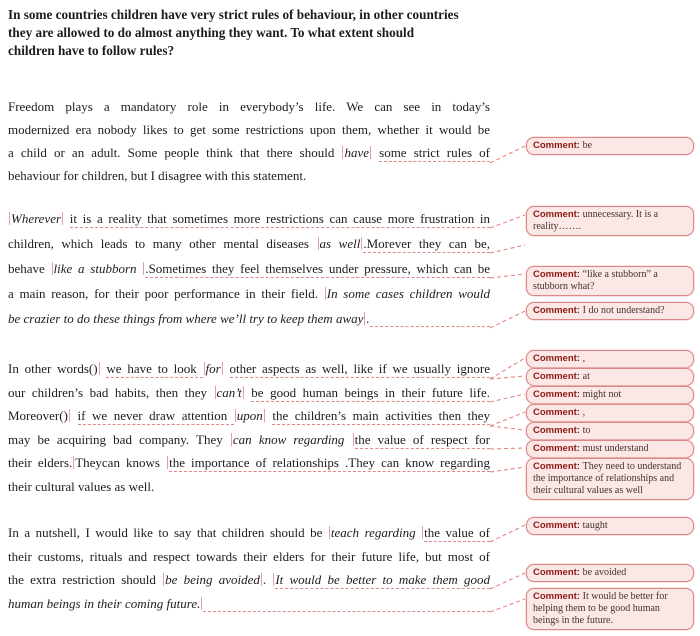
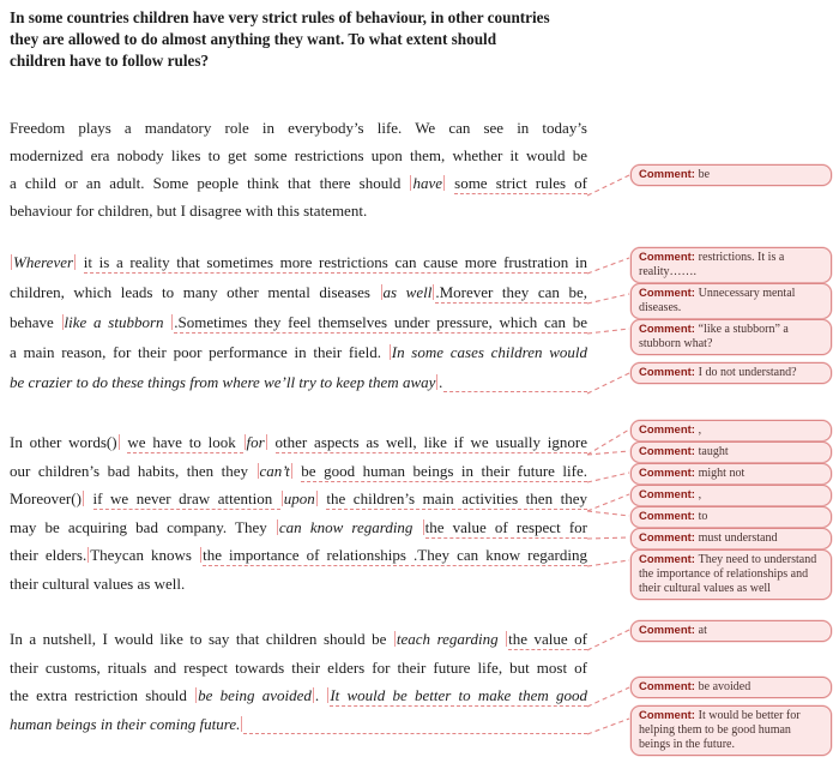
  In some countries children have very strict rules of behaviour, in other countries
  they are allowed to do almost anything they want. To what extent should
  children have to follow rules?
  Freedom plays a mandatory role in everybody’s life. We can see in today’s
  modernized era nobody likes to get some restrictions upon them, whether it would be
  a child or an adult. Some people think that there should have some strict rules of
  behaviour for children, but I disagree with this statement.
  Wherever it is a reality that sometimes more restrictions can cause more frustration in
  children, which leads to many other mental diseases as well .Morever they can be,
  behave like a stubborn .Sometimes they feel themselves under pressure, which can be
  a main reason, for their poor performance in their field. In some cases children would
  be crazier to do these things from where we’ll try to keep them away
  .
  In other words() we have to look for other aspects as well, like if we usually ignore
  our children’s bad habits, then they can’t be good human beings in their future life.
  Moreover() if we never draw attention upon the children’s main activities then they
  may be acquiring bad company. They can know regarding the value of respect for
  their elders. Theycan knows the importance of relationships .They can know regarding
  their cultural values as well.
  In a nutshell, I would like to say that children should be teach regarding the value of
  their customs, rituals and respect towards their elders for their future life, but most of
  the extra restriction should be being avoided . It would be better to make them good
  human beings in their coming future.
  Comment: be
- Comment: unnecessary. It is a reality…….
+ Comment: restrictions. It is a reality…….
+ Comment: Unnecessary mental diseases.
  Comment: “like a stubborn” a stubborn what?
  Comment: I do not understand?
  Comment: ,
- Comment: at
+ Comment: taught
  Comment: might not
  Comment: ,
  Comment: to
  Comment: must understand
  Comment: They need to understand the importance of relationships and their cultural values as well
- Comment: taught
+ Comment: at
  Comment: be avoided
  Comment: It would be better for helping them to be good human beings in the future.
